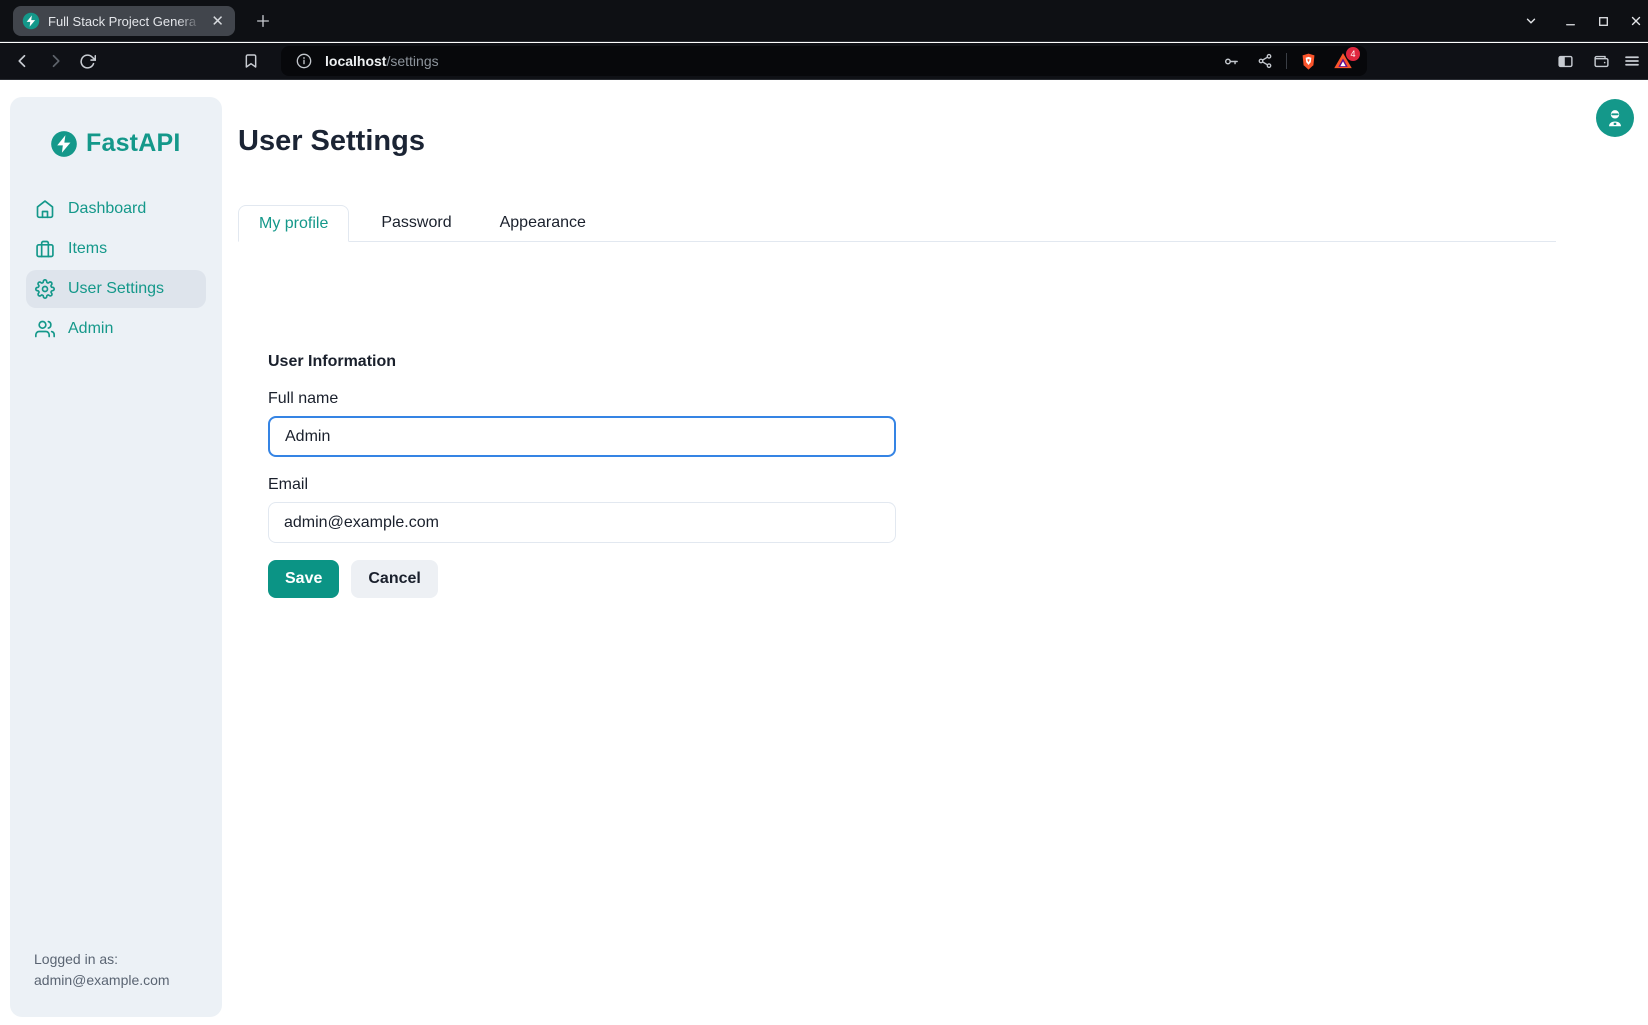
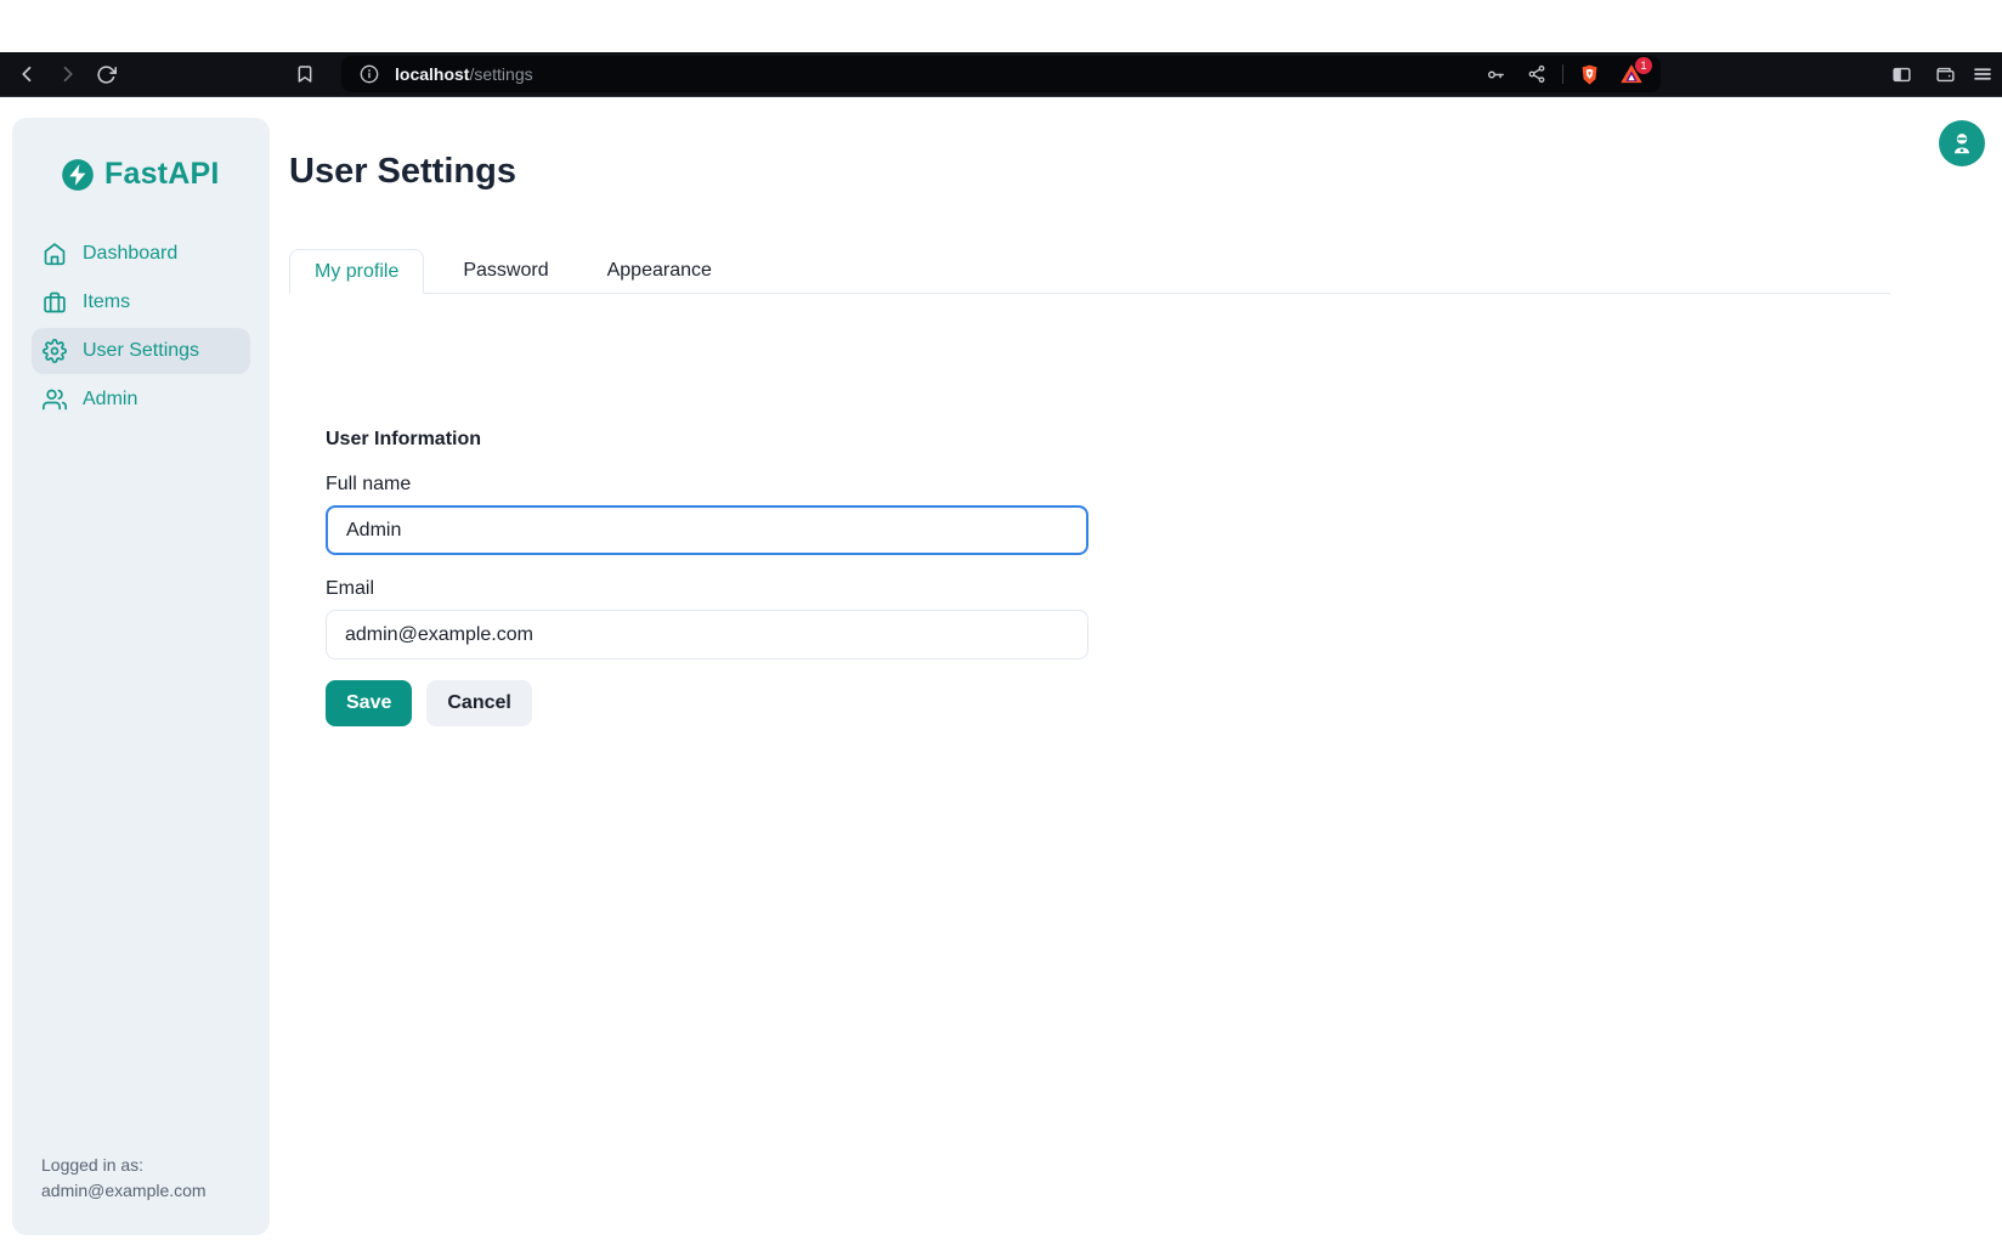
- Full Stack Project Genera
- ✕
  localhost/settings
- 4
+ 1
  FastAPI
  Dashboard
  Items
  User Settings
  Admin
  Logged in as:
  admin@example.com
  User Settings
  My profile
  Password
  Appearance
  User Information
  Full name
  Admin
  Email
  admin@example.com
  Save
  Cancel
